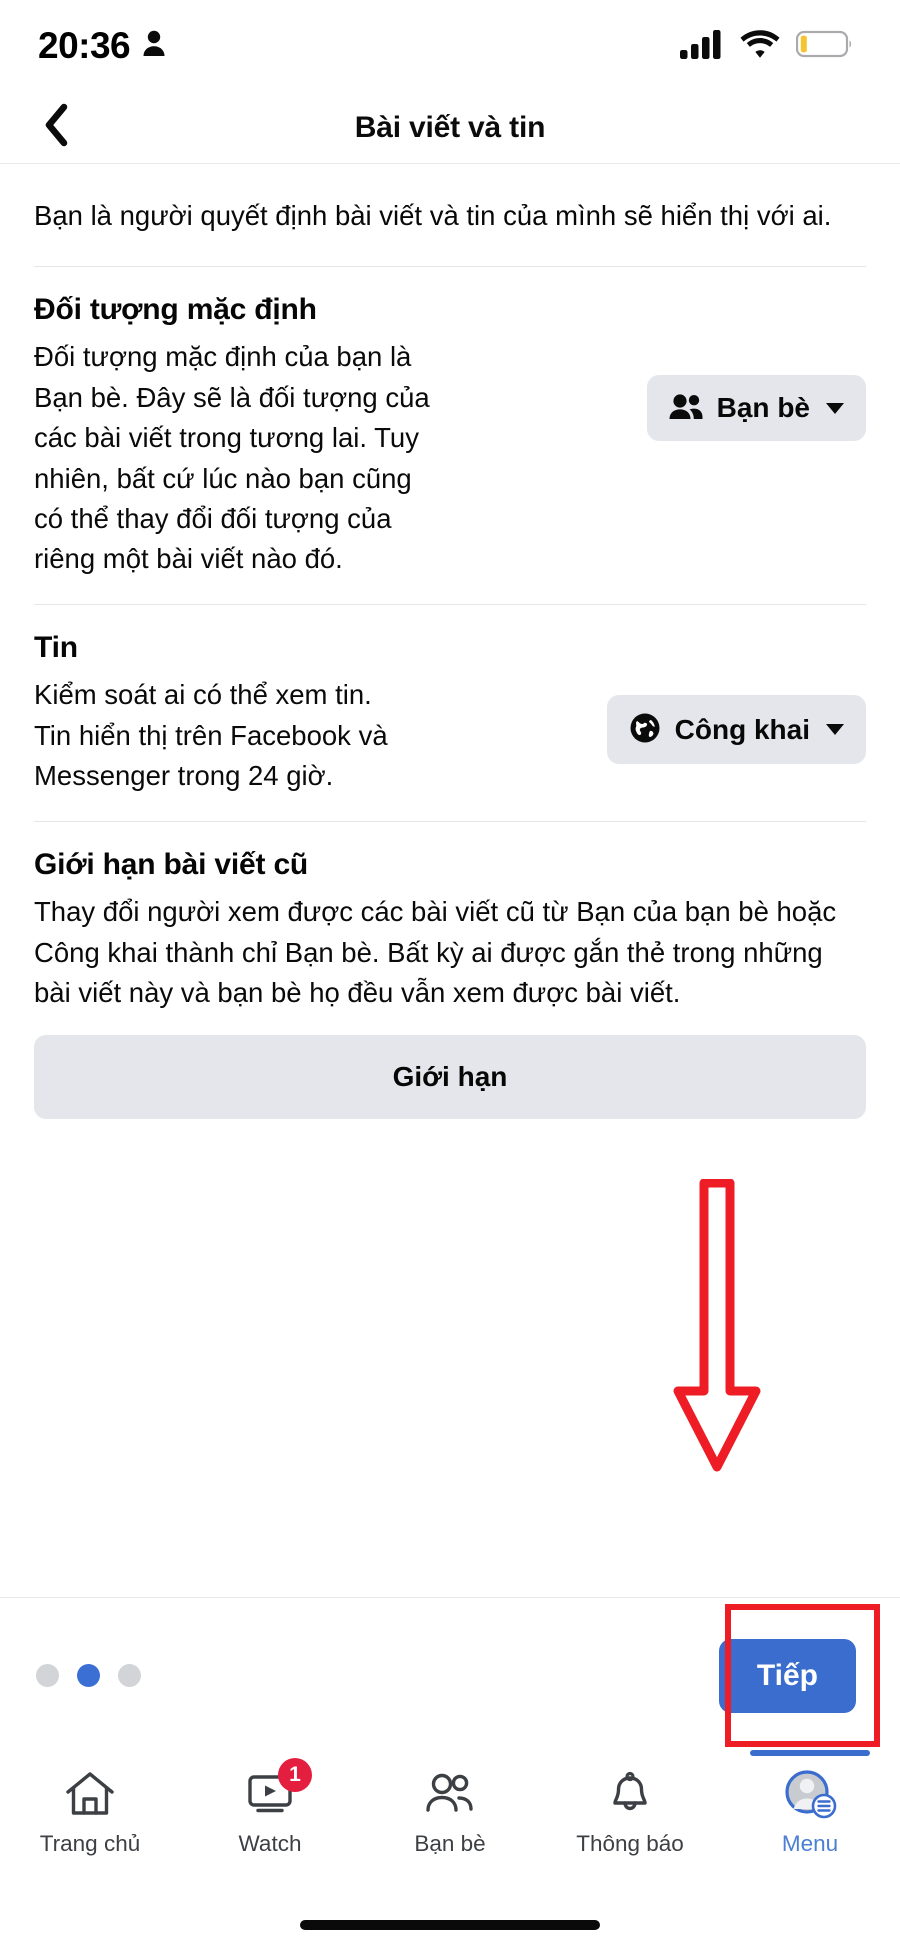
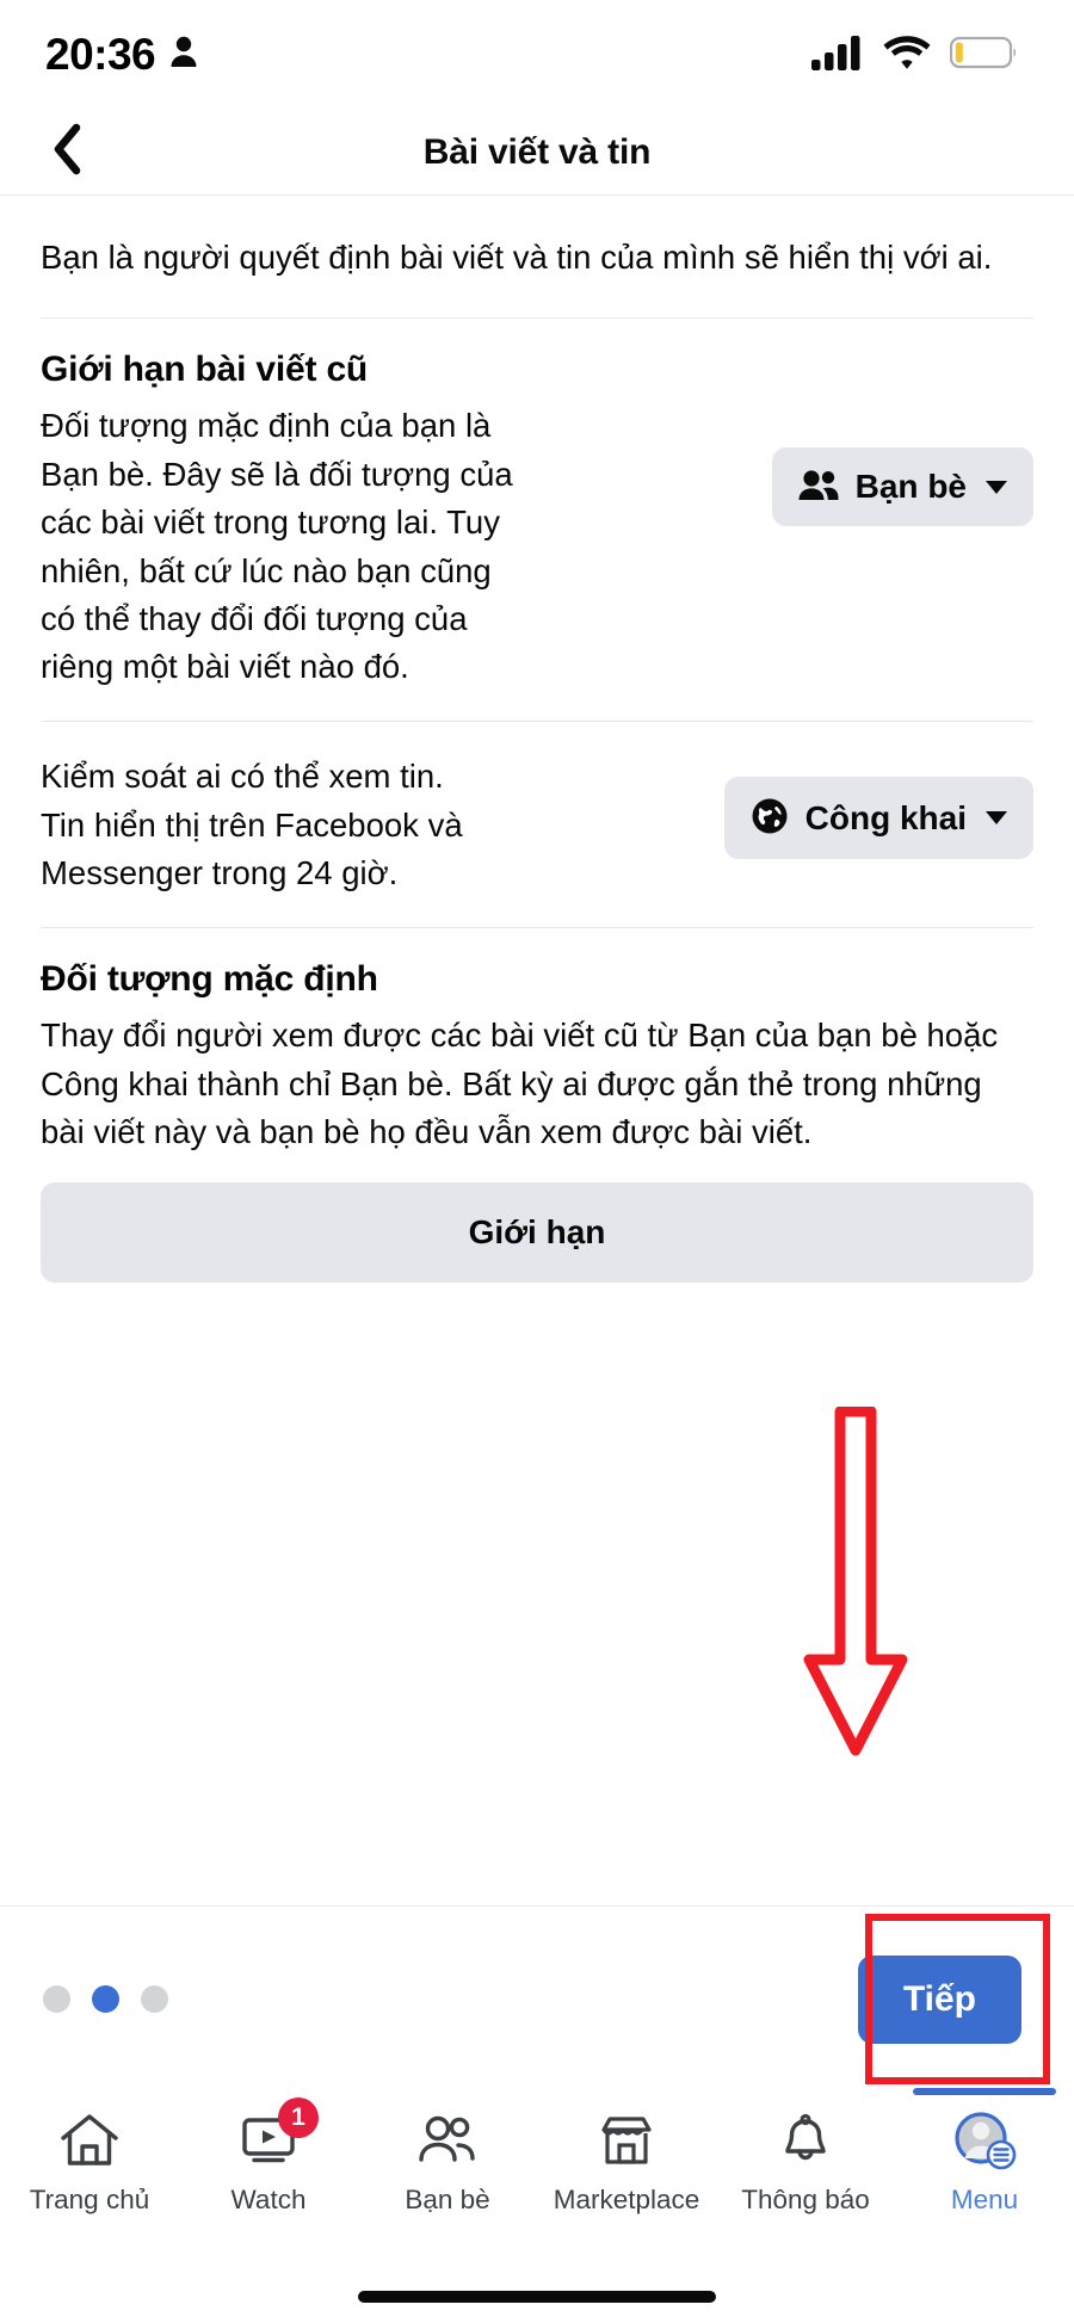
  20:36
  Bài viết và tin
  Bạn là người quyết định bài viết và tin của mình sẽ hiển thị với ai.
- Đối tượng mặc định
+ Giới hạn bài viết cũ
  Đối tượng mặc định của bạn là Bạn bè. Đây sẽ là đối tượng của các bài viết trong tương lai. Tuy nhiên, bất cứ lúc nào bạn cũng có thể thay đổi đối tượng của riêng một bài viết nào đó.
  Bạn bè
- Tin
  Kiểm soát ai có thể xem tin. Tin hiển thị trên Facebook và Messenger trong 24 giờ.
  Công khai
- Giới hạn bài viết cũ
+ Đối tượng mặc định
  Thay đổi người xem được các bài viết cũ từ Bạn của bạn bè hoặc Công khai thành chỉ Bạn bè. Bất kỳ ai được gắn thẻ trong những bài viết này và bạn bè họ đều vẫn xem được bài viết.
  Giới hạn
  Tiếp
  Trang chủ
  1
  Watch
  Bạn bè
+ Marketplace
  Thông báo
  Menu
